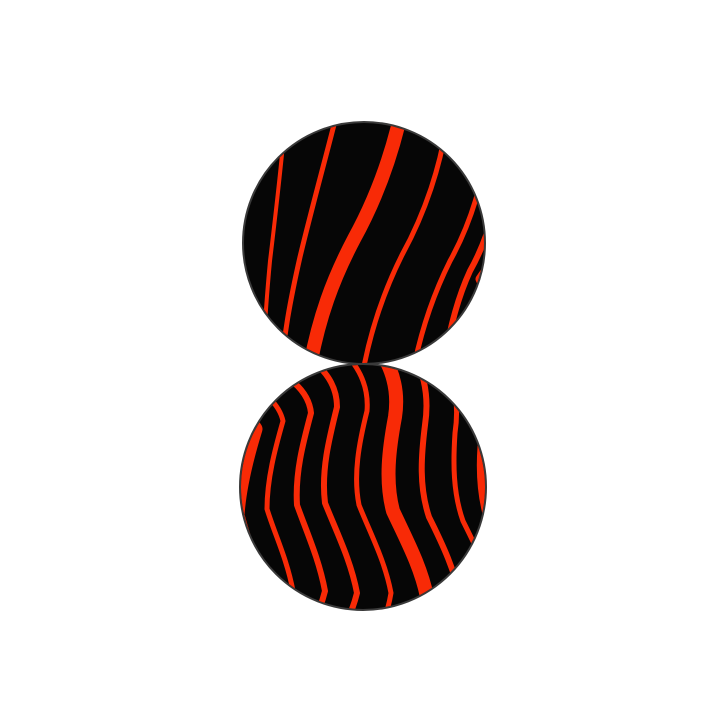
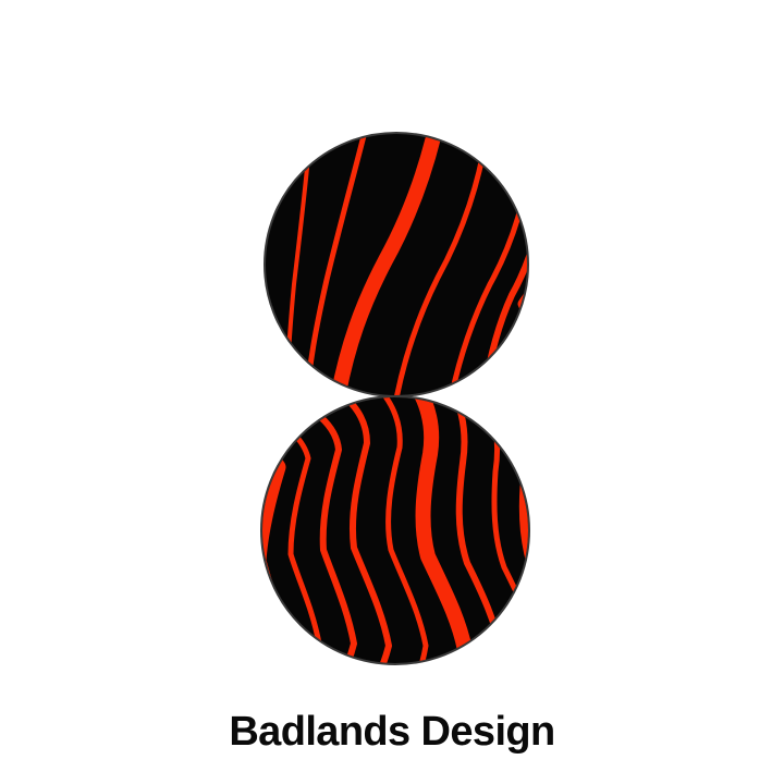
+ Badlands Design
